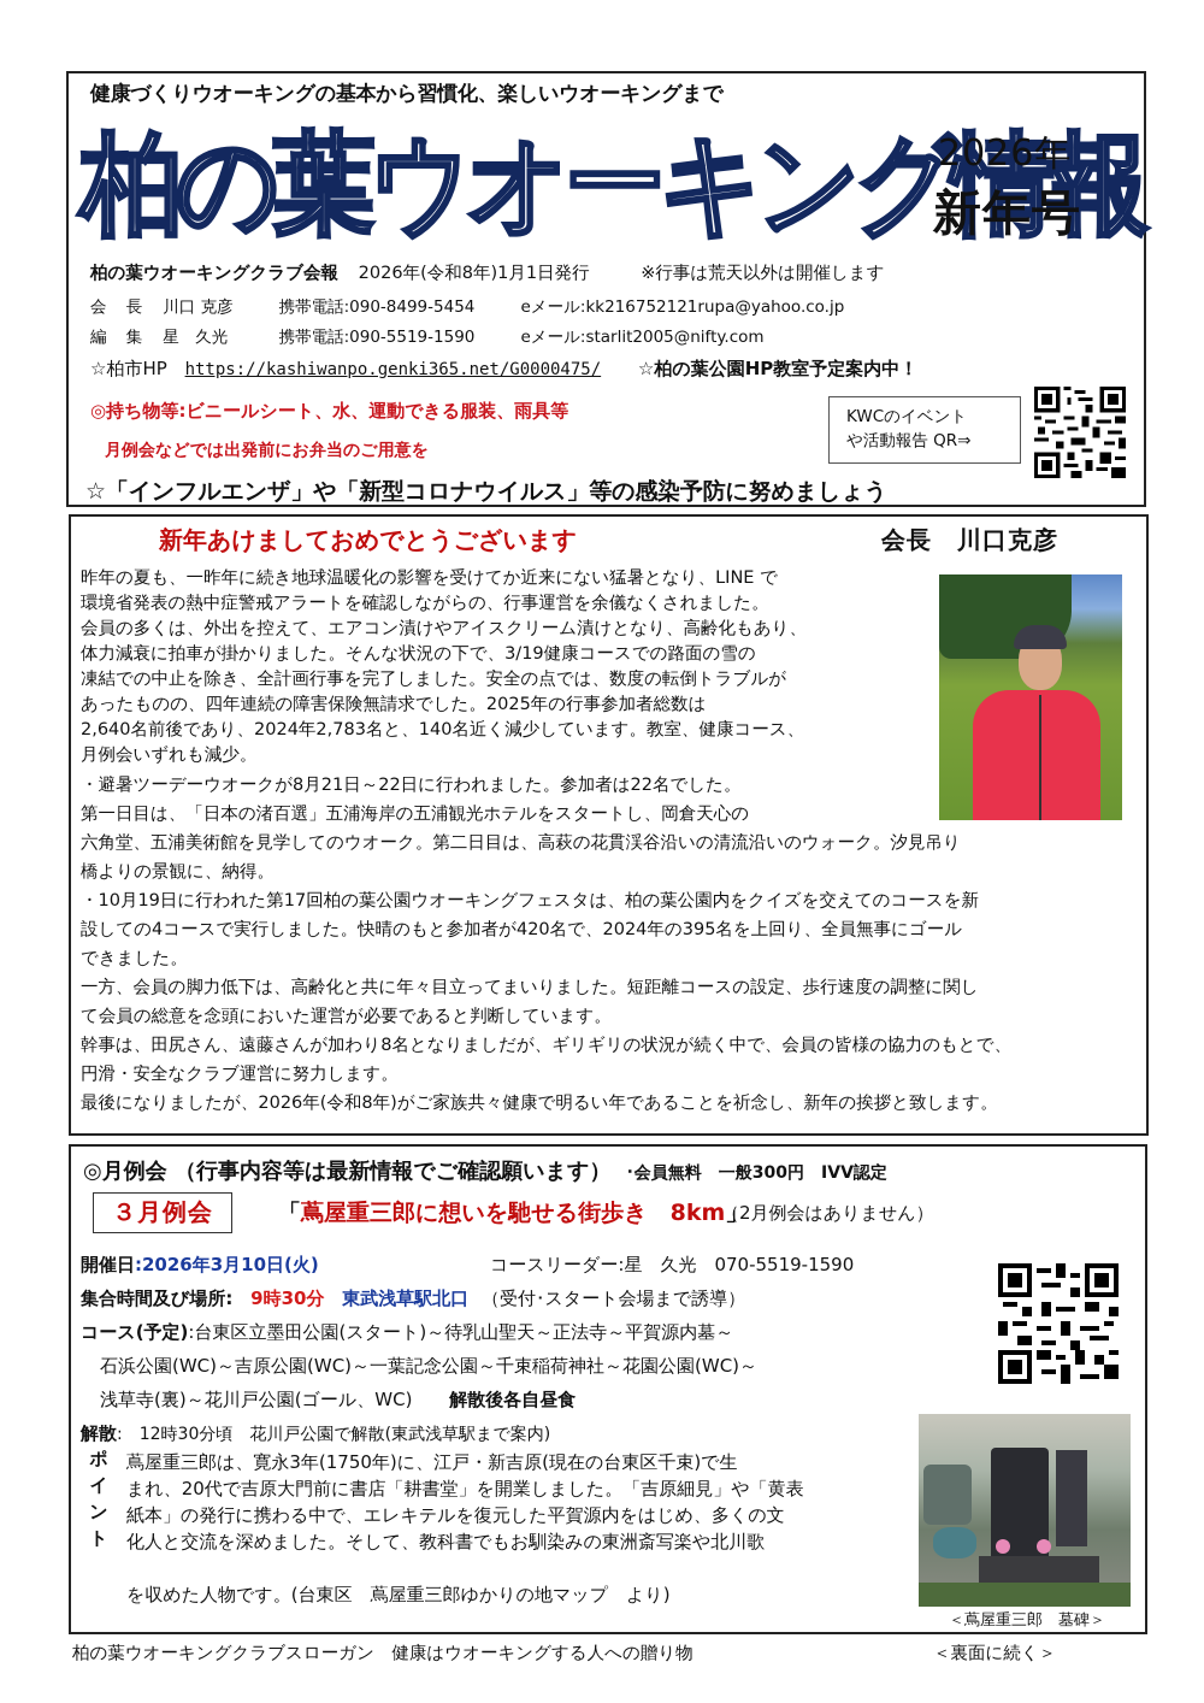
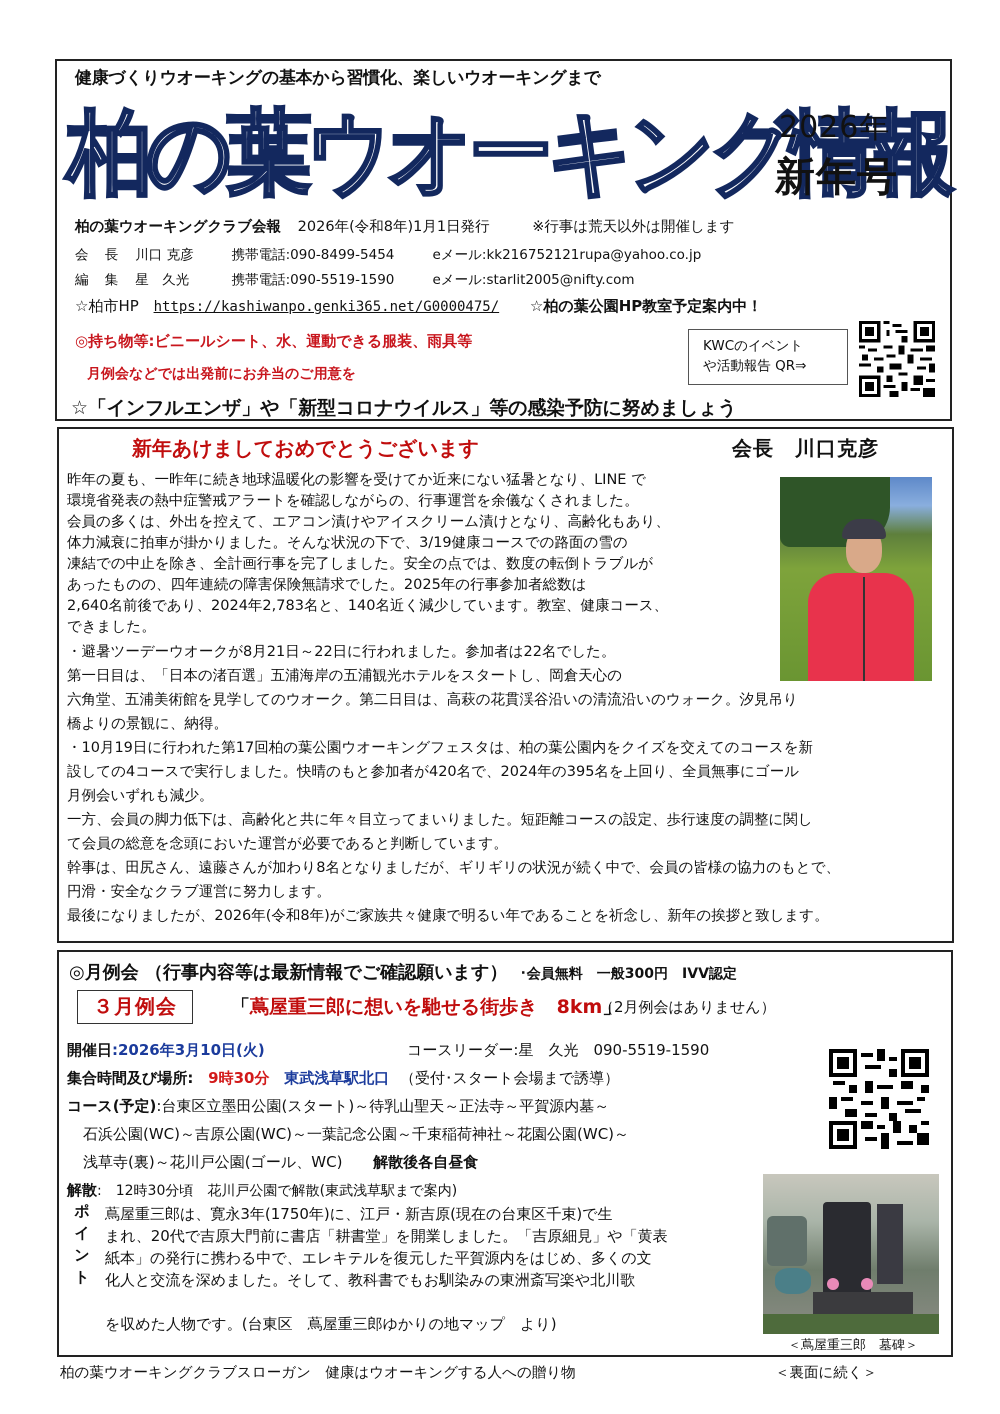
  健康づくりウオーキングの基本から習慣化、楽しいウオーキングまで
  柏の葉ウオーキング情報
  2026年
  新年号
  柏の葉ウオーキングクラブ会報 2026年(令和8年)1月1日発行 ※行事は荒天以外は開催します
  会 長 川口 克彦 携帯電話:090-8499-5454 eメール:kk216752121rupa@yahoo.co.jp
  編 集 星 久光 携帯電話:090-5519-1590 eメール:starlit2005@nifty.com
  ☆柏市HP https://kashiwanpo.genki365.net/G0000475/ ☆柏の葉公園HP教室予定案内中！
  ◎持ち物等:ビニールシート、水、運動できる服装、雨具等
  月例会などでは出発前にお弁当のご用意を
  KWCのイベント
  や活動報告 QR⇒
  ☆「インフルエンザ」や「新型コロナウイルス」等の感染予防に努めましょう
  新年あけましておめでとうございます
  会長 川口克彦
  昨年の夏も、一昨年に続き地球温暖化の影響を受けてか近来にない猛暑となり、LINE で
  環境省発表の熱中症警戒アラートを確認しながらの、行事運営を余儀なくされました。
  会員の多くは、外出を控えて、エアコン漬けやアイスクリーム漬けとなり、高齢化もあり、
  体力減衰に拍車が掛かりました。そんな状況の下で、3/19健康コースでの路面の雪の
  凍結での中止を除き、全計画行事を完了しました。安全の点では、数度の転倒トラブルが
  あったものの、四年連続の障害保険無請求でした。2025年の行事参加者総数は
  2,640名前後であり、2024年2,783名と、140名近く減少しています。教室、健康コース、
- 月例会いずれも減少。
+ できました。
  ・避暑ツーデーウオークが8月21日～22日に行われました。参加者は22名でした。
  第一日目は、「日本の渚百選」五浦海岸の五浦観光ホテルをスタートし、岡倉天心の
  六角堂、五浦美術館を見学してのウオーク。第二日目は、高萩の花貫渓谷沿いの清流沿いのウォーク。汐見吊り
  橋よりの景観に、納得。
  ・10月19日に行われた第17回柏の葉公園ウオーキングフェスタは、柏の葉公園内をクイズを交えてのコースを新
  設しての4コースで実行しました。快晴のもと参加者が420名で、2024年の395名を上回り、全員無事にゴール
- できました。
+ 月例会いずれも減少。
  一方、会員の脚力低下は、高齢化と共に年々目立ってまいりました。短距離コースの設定、歩行速度の調整に関し
  て会員の総意を念頭においた運営が必要であると判断しています。
  幹事は、田尻さん、遠藤さんが加わり8名となりましだが、ギリギリの状況が続く中で、会員の皆様の協力のもとで、
  円滑・安全なクラブ運営に努力します。
  最後になりましたが、2026年(令和8年)がご家族共々健康で明るい年であることを祈念し、新年の挨拶と致します。
  ◎月例会 （行事内容等は最新情報でご確認願います） ･会員無料 一般300円 IVV認定
  ３月例会
  「蔦屋重三郎に想いを馳せる街歩き 8km」
  （2月例会はありません）
  開催日:2026年3月10日(火)
- コースリーダー:星 久光 070-5519-1590
+ コースリーダー:星 久光 090-5519-1590
  集合時間及び場所: 9時30分 東武浅草駅北口 （受付･スタート会場まで誘導）
  コース(予定):台東区立墨田公園(スタート)～待乳山聖天～正法寺～平賀源内墓～
  石浜公園(WC)～吉原公園(WC)～一葉記念公園～千束稲荷神社～花園公園(WC)～
  浅草寺(裏)～花川戸公園(ゴール、WC) 解散後各自昼食
  解散: 12時30分頃 花川戸公園で解散(東武浅草駅まで案内)
  ポイント
  蔦屋重三郎は、寛永3年(1750年)に、江戸・新吉原(現在の台東区千束)で生
  まれ、20代で吉原大門前に書店「耕書堂」を開業しました。「吉原細見」や「黄表
  紙本」の発行に携わる中で、エレキテルを復元した平賀源内をはじめ、多くの文
  化人と交流を深めました。そして、教科書でもお馴染みの東洲斎写楽や北川歌
  を収めた人物です。(台東区 蔦屋重三郎ゆかりの地マップ より)
  ＜蔦屋重三郎 墓碑＞
  柏の葉ウオーキングクラブスローガン 健康はウオーキングする人への贈り物
  ＜裏面に続く＞
